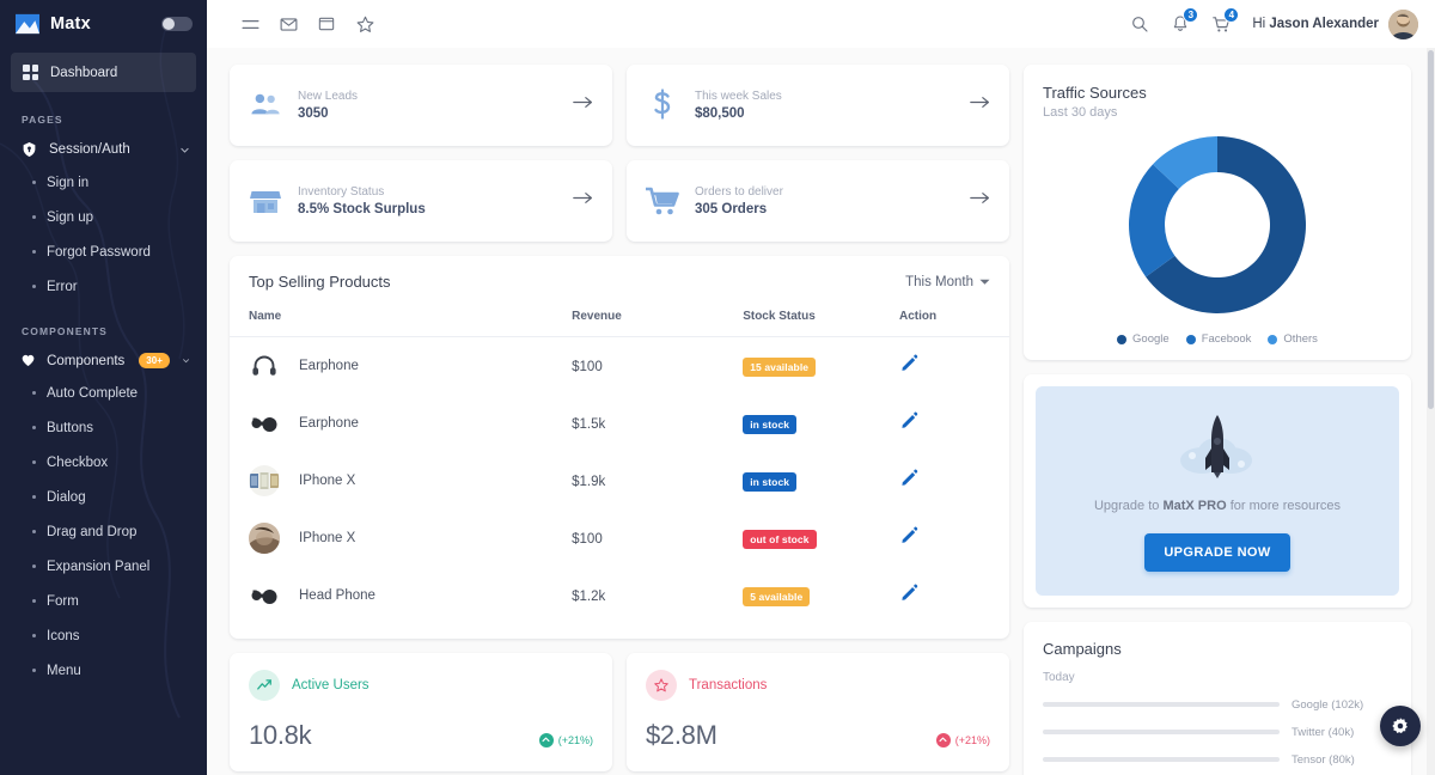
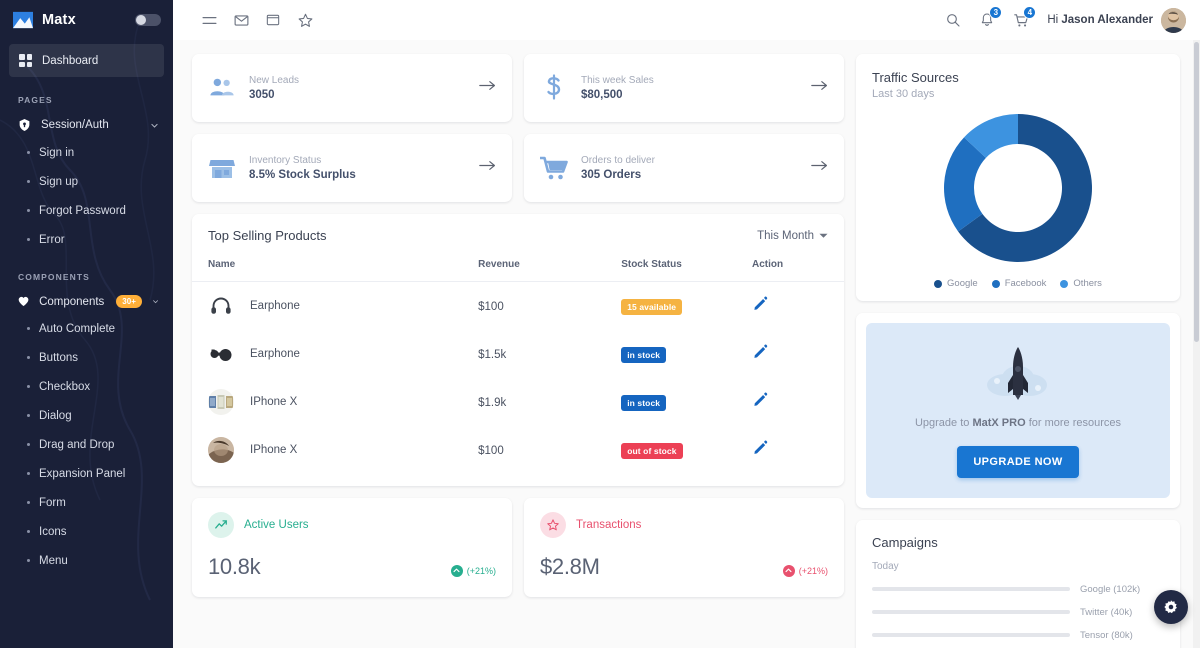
  Matx
  Dashboard
  PAGES
  Session/Auth
  Sign in
  Sign up
  Forgot Password
  Error
  COMPONENTS
  Components
  30+
  Auto Complete
  Buttons
  Checkbox
  Dialog
  Drag and Drop
  Expansion Panel
  Form
  Icons
  Menu
  3
  4
  Hi Jason Alexander
  New Leads
  3050
  This week Sales
  $80,500
  Inventory Status
  8.5% Stock Surplus
  Orders to deliver
  305 Orders
  Top Selling Products
  This Month
  Name	Revenue	Stock Status	Action
  Earphone	$100	15 available
  Earphone	$1.5k	in stock
  IPhone X	$1.9k	in stock
  IPhone X	$100	out of stock
- Head Phone	$1.2k	5 available
  Active Users
  10.8k
  (+21%)
  Transactions
  $2.8M
  (+21%)
  Traffic Sources
  Last 30 days
  Google
  Facebook
  Others
  Upgrade to MatX PRO for more resources
  UPGRADE NOW
  Campaigns
  Today
  Google (102k)
  Twitter (40k)
  Tensor (80k)
